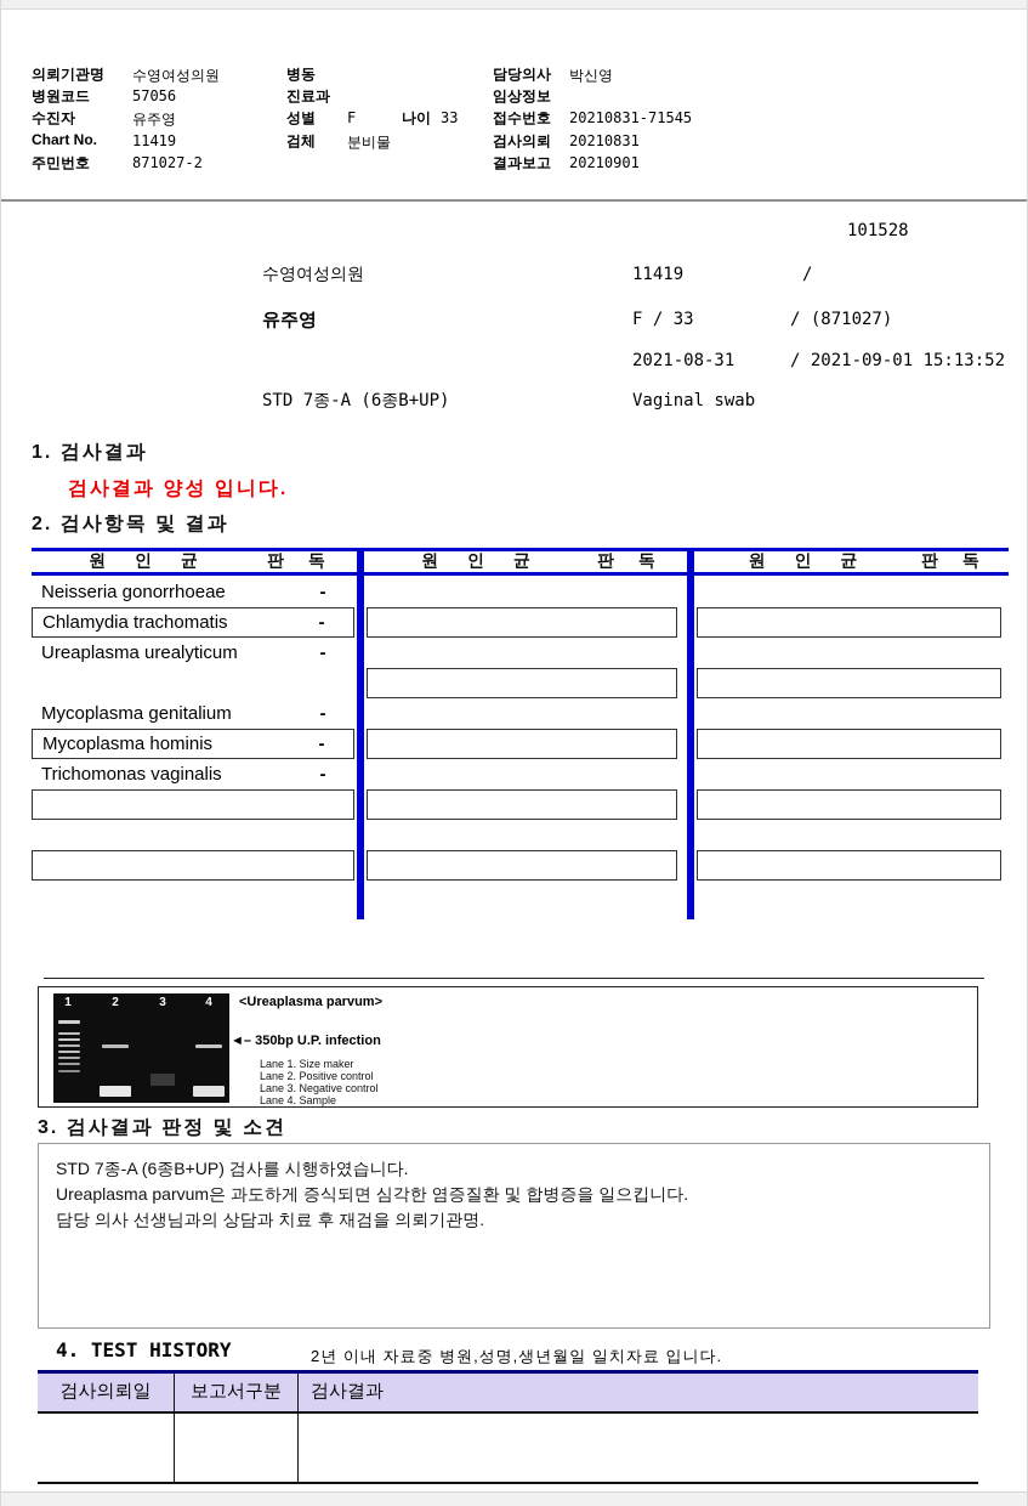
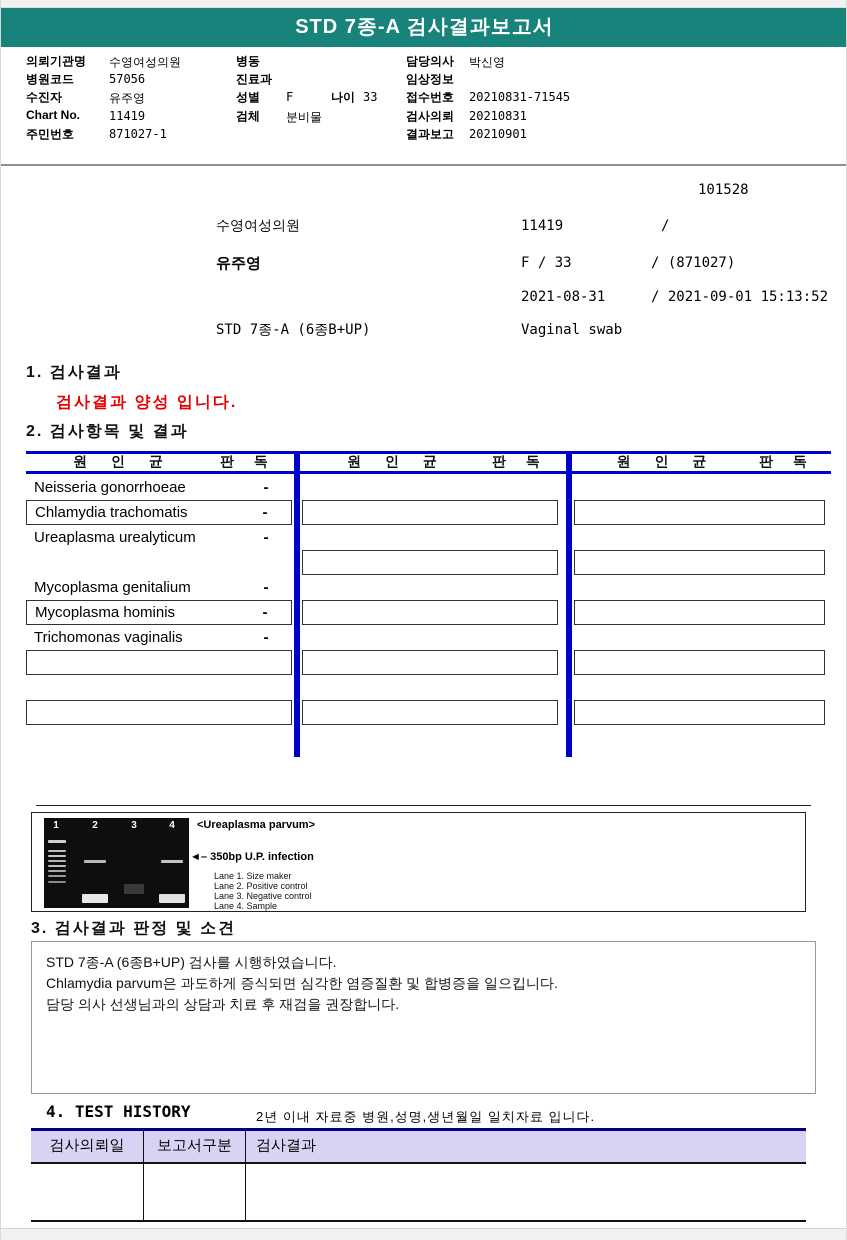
+ STD 7종-A 검사결과보고서
  의뢰기관명
  수영여성의원
  병원코드
  57056
  수진자
  유주영
  Chart No.
  11419
  주민번호
- 871027-2
+ 871027-1
  병동
  진료과
  성별
  F
  나이
  33
  검체
  분비물
  담당의사
  박신영
  임상정보
  접수번호
  20210831-71545
  검사의뢰
  20210831
  결과보고
  20210901
  101528
  수영여성의원
  11419
  /
  유주영
  F / 33
  / (871027)
  2021-08-31
  / 2021-09-01 15:13:52
  STD 7종-A (6종B+UP)
  Vaginal swab
  1. 검사결과
  검사결과 양성 입니다.
  2. 검사항목 및 결과
  원 인 균
  판 독
  원 인 균
  판 독
  원 인 균
  판 독
  Neisseria gonorrhoeae
  -
  Chlamydia trachomatis
  -
  Ureaplasma urealyticum
  -
  Mycoplasma genitalium
  -
  Mycoplasma hominis
  -
  Trichomonas vaginalis
  -
  1
  2
  3
  4
  <Ureaplasma parvum>
  ◄– 350bp U.P. infection
  Lane 1. Size maker
  Lane 2. Positive control
  Lane 3. Negative control
  Lane 4. Sample
  3. 검사결과 판정 및 소견
  STD 7종-A (6종B+UP) 검사를 시행하였습니다.
- Ureaplasma parvum은 과도하게 증식되면 심각한 염증질환 및 합병증을 일으킵니다.
+ Chlamydia parvum은 과도하게 증식되면 심각한 염증질환 및 합병증을 일으킵니다.
- 담당 의사 선생님과의 상담과 치료 후 재검을 의뢰기관명.
+ 담당 의사 선생님과의 상담과 치료 후 재검을 권장합니다.
  4. TEST HISTORY
  2년 이내 자료중 병원,성명,생년월일 일치자료 입니다.
  검사의뢰일
  보고서구분
  검사결과
